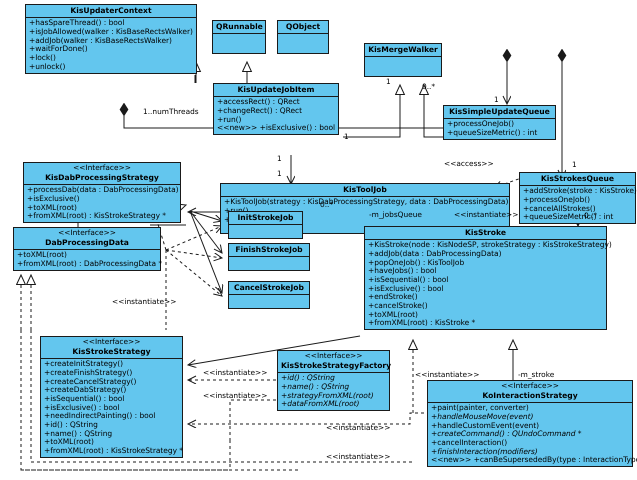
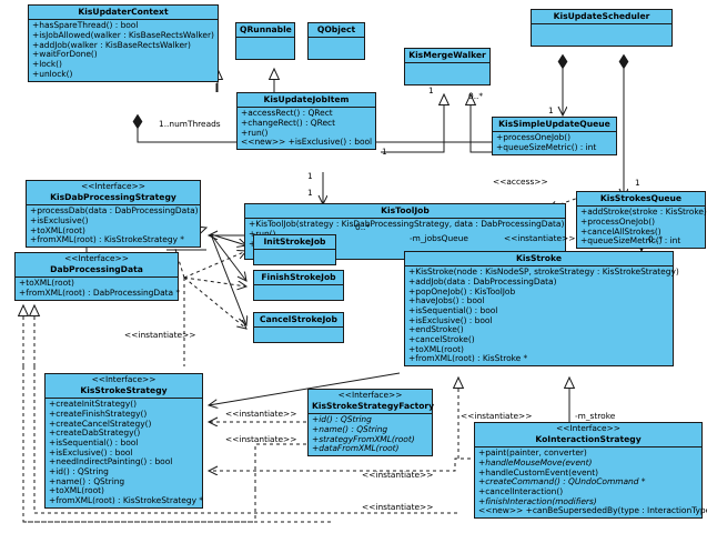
  KisUpdaterContext
  +hasSpareThread() : bool
  +isJobAllowed(walker : KisBaseRectsWalker)
  +addJob(walker : KisBaseRectsWalker)
  +waitForDone()
  +lock()
  +unlock()
  QRunnable
  QObject
  KisMergeWalker
+ KisUpdateScheduler
  KisUpdateJobItem
  +accessRect() : QRect
  +changeRect() : QRect
  +run()
  <<new>> +isExclusive() : bool
  KisSimpleUpdateQueue
  +processOneJob()
  +queueSizeMetric() : int
  KisStrokesQueue
  +addStroke(stroke : KisStroke)
  +processOneJob()
  +cancelAllStrokes()
  +queueSizeMetric() : int
  <<Interface>>
  KisDabProcessingStrategy
  +processDab(data : DabProcessingData)
  +isExclusive()
  +toXML(root)
  +fromXML(root) : KisStrokeStrategy *
  <<Interface>>
  DabProcessingData
  +toXML(root)
  +fromXML(root) : DabProcessingData *
  KisToolJob
  +KisToolJob(strategy : KisDabProcessingStrategy, data : DabProcessingData)
  InitStrokeJob
  FinishStrokeJob
  CancelStrokeJob
  KisStroke
  +KisStroke(node : KisNodeSP, strokeStrategy : KisStrokeStrategy)
  +addJob(data : DabProcessingData)
  +popOneJob() : KisToolJob
  +haveJobs() : bool
  +isSequential() : bool
  +isExclusive() : bool
  +endStroke()
  +cancelStroke()
  +toXML(root)
  +fromXML(root) : KisStroke *
  <<Interface>>
  KisStrokeStrategy
  +createInitStrategy()
  +createFinishStrategy()
  +createCancelStrategy()
  +createDabStrategy()
  +isSequential() : bool
  +isExclusive() : bool
  +needIndirectPainting() : bool
  +id() : QString
  +name() : QString
  +toXML(root)
  +fromXML(root) : KisStrokeStrategy *
  <<Interface>>
  KisStrokeStrategyFactory
  +id() : QString
  +name() : QString
  +strategyFromXML(root)
  +dataFromXML(root)
  <<Interface>>
  KoInteractionStrategy
  +paint(painter, converter)
  +handleMouseMove(event)
  +handleCustomEvent(event)
  +createCommand() : QUndoCommand *
  +cancelInteraction()
  +finishInteraction(modifiers)
  <<new>> +canBeSupersededBy(type : InteractionTyp
  1..numThreads
  1
  1
  1
  1
  0..*
  1
  1
  0..*
  <<access>>
  0..*
  -m_jobsQueue
  <<instantiate>>
  <<instantiate>>
  <<instantiate>>
  <<instantiate>>
  <<instantiate>>
  <<instantiate>>
  <<instantiate>>
  -m_stroke
